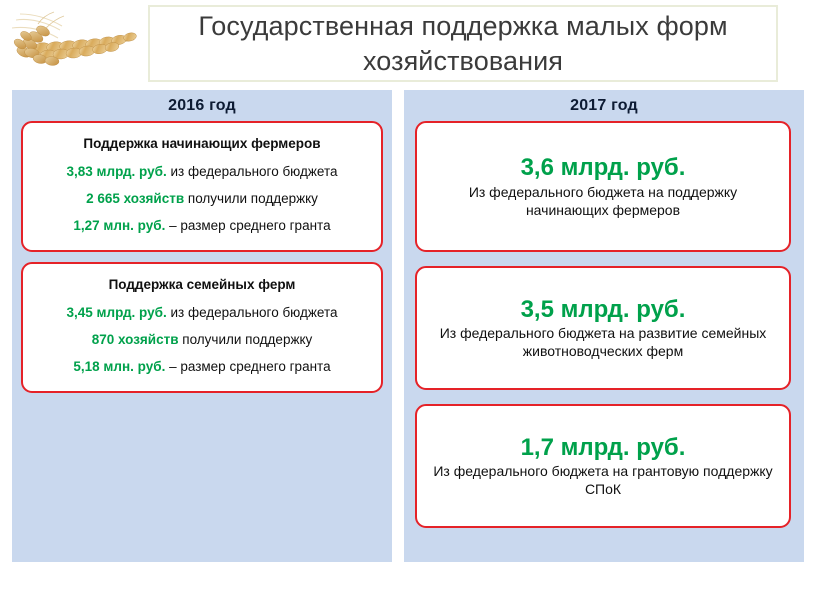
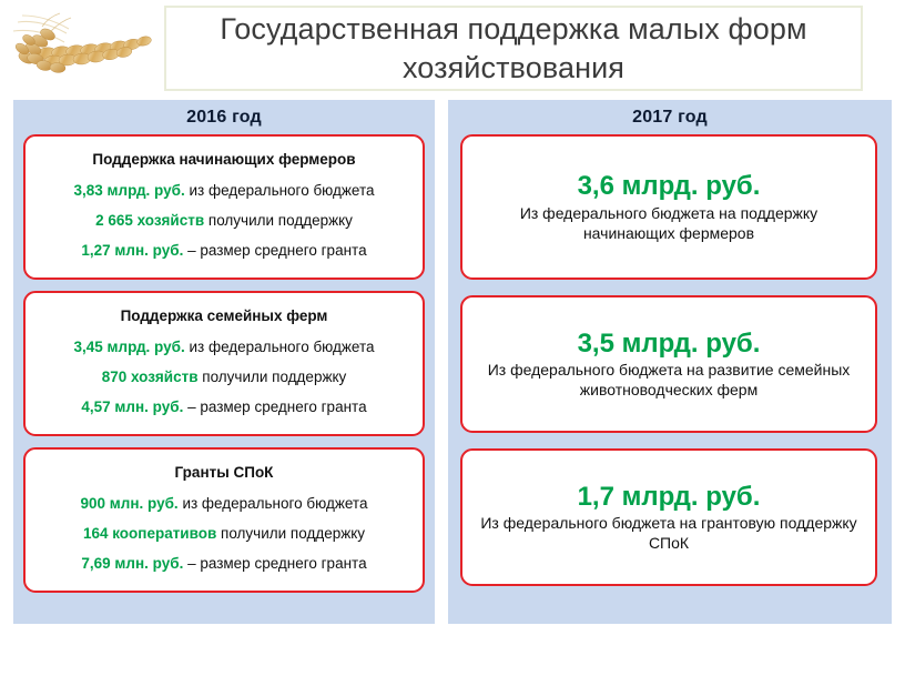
  Государственная поддержка малых форм хозяйствования
  2016 год
  Поддержка начинающих фермеров
  3,83 млрд. руб. из федерального бюджета
  2 665 хозяйств получили поддержку
  1,27 млн. руб. – размер среднего гранта
  Поддержка семейных ферм
  3,45 млрд. руб. из федерального бюджета
  870 хозяйств получили поддержку
- 5,18 млн. руб. – размер среднего гранта
+ 4,57 млн. руб. – размер среднего гранта
+ Гранты СПоК
+ 900 млн. руб. из федерального бюджета
+ 164 кооперативов получили поддержку
+ 7,69 млн. руб. – размер среднего гранта
  2017 год
  3,6 млрд. руб.
  Из федерального бюджета на поддержку начинающих фермеров
  3,5 млрд. руб.
  Из федерального бюджета на развитие семейных животноводческих ферм
  1,7 млрд. руб.
  Из федерального бюджета на грантовую поддержку СПоК
